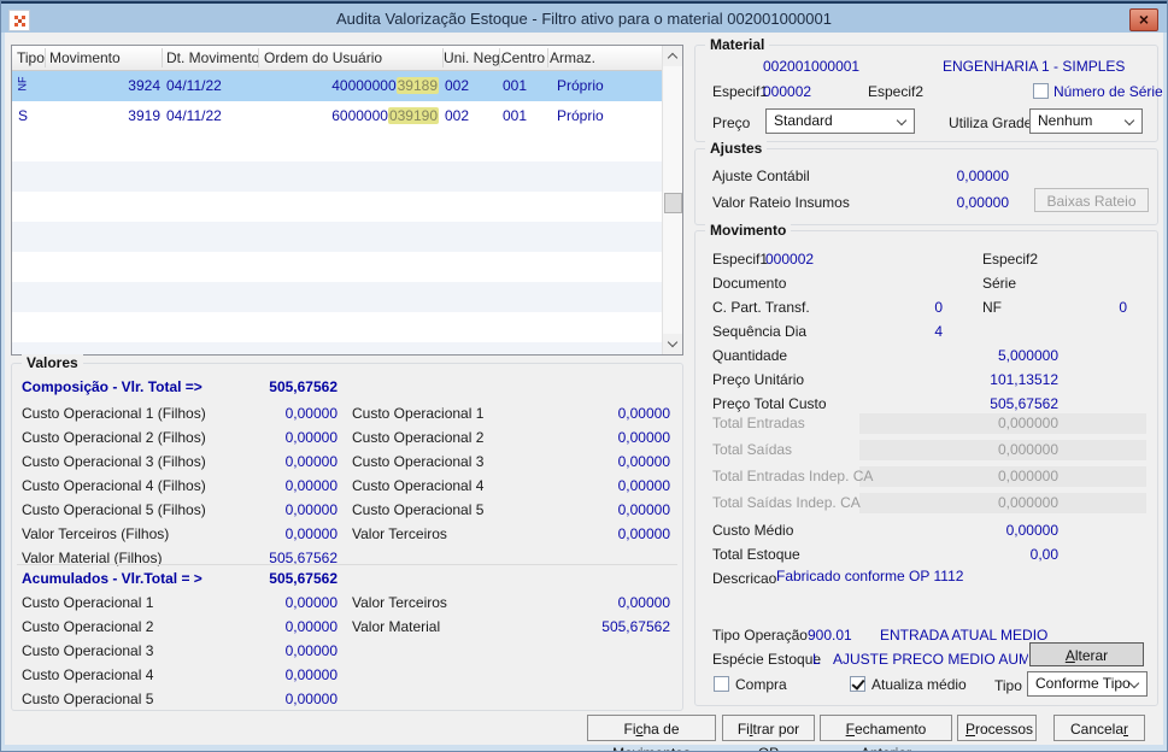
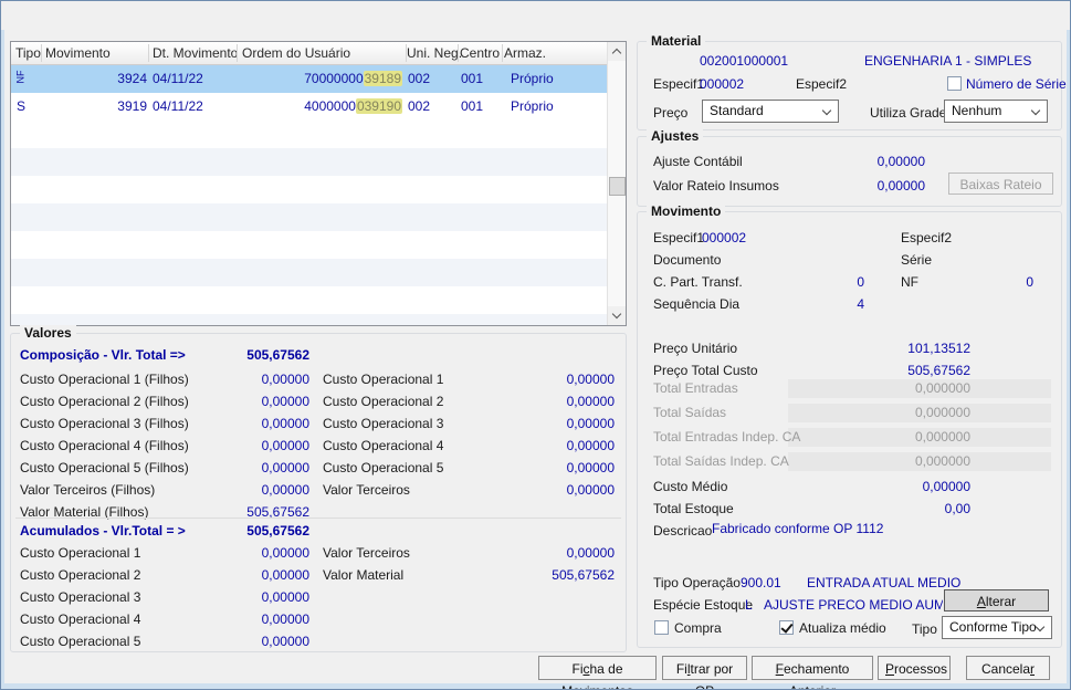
- Audita Valorização Estoque - Filtro ativo para o material 002001000001
- ×
  Tipo
  Movimento
  Dt. Movimento
  Ordem do Usuário
  Uni. Neg.
  Centro
  Armaz.
  3924
  04/11/22
- 4000000039189
+ 7000000039189
  002
  001
  Próprio
  S
  3919
  04/11/22
- 6000000039190
+ 4000000039190
  002
  001
  Próprio
  Valores
  Composição - Vlr. Total =>
  505,67562
  Custo Operacional 1 (Filhos)
  0,00000
  Custo Operacional 2 (Filhos)
  0,00000
  Custo Operacional 3 (Filhos)
  0,00000
  Custo Operacional 4 (Filhos)
  0,00000
  Custo Operacional 5 (Filhos)
  0,00000
  Valor Terceiros (Filhos)
  0,00000
  Valor Material (Filhos)
  505,67562
  Custo Operacional 1
  0,00000
  Custo Operacional 2
  0,00000
  Custo Operacional 3
  0,00000
  Custo Operacional 4
  0,00000
  Custo Operacional 5
  0,00000
  Valor Terceiros
  0,00000
  Acumulados - Vlr.Total = >
  505,67562
  Custo Operacional 1
  0,00000
  Custo Operacional 2
  0,00000
  Custo Operacional 3
  0,00000
  Custo Operacional 4
  0,00000
  Custo Operacional 5
  0,00000
  Valor Terceiros
  0,00000
  Valor Material
  505,67562
  Material
  002001000001
  ENGENHARIA 1 - SIMPLES
  Especif1
  000002
  Especif2
  Número de Série
  Preço
  Standard
  Utiliza Grad
  Nenhum
  Ajustes
  Ajuste Contábil
  0,00000
  Valor Rateio Insumos
  0,00000
  Baixas Rateio
  Movimento
  Especif1
  000002
  Especif2
  Documento
  Série
  C. Part. Transf.
  0
  NF
  0
  Sequência Dia
  4
- Quantidade
- 5,000000
  Preço Unitário
  101,13512
  Preço Total Custo
  505,67562
  Total Entradas
  0,000000
  Total Saídas
  0,000000
  Total Entradas Indep. CA
  0,000000
  Total Saídas Indep. CA
  0,000000
  Custo Médio
  0,00000
  Total Estoque
  0,00
  Descricao
  Fabricado conforme OP 1112
  Tipo Operação
  900.01
  ENTRADA ATUAL MEDIO
  Espécie Estoque
  L
  AJUSTE PRECO MEDIO AUM
  Compra
  Atualiza médio
  Tipo
  Conforme Tipo
  Filtrar por
  Processos
  Cancelar
